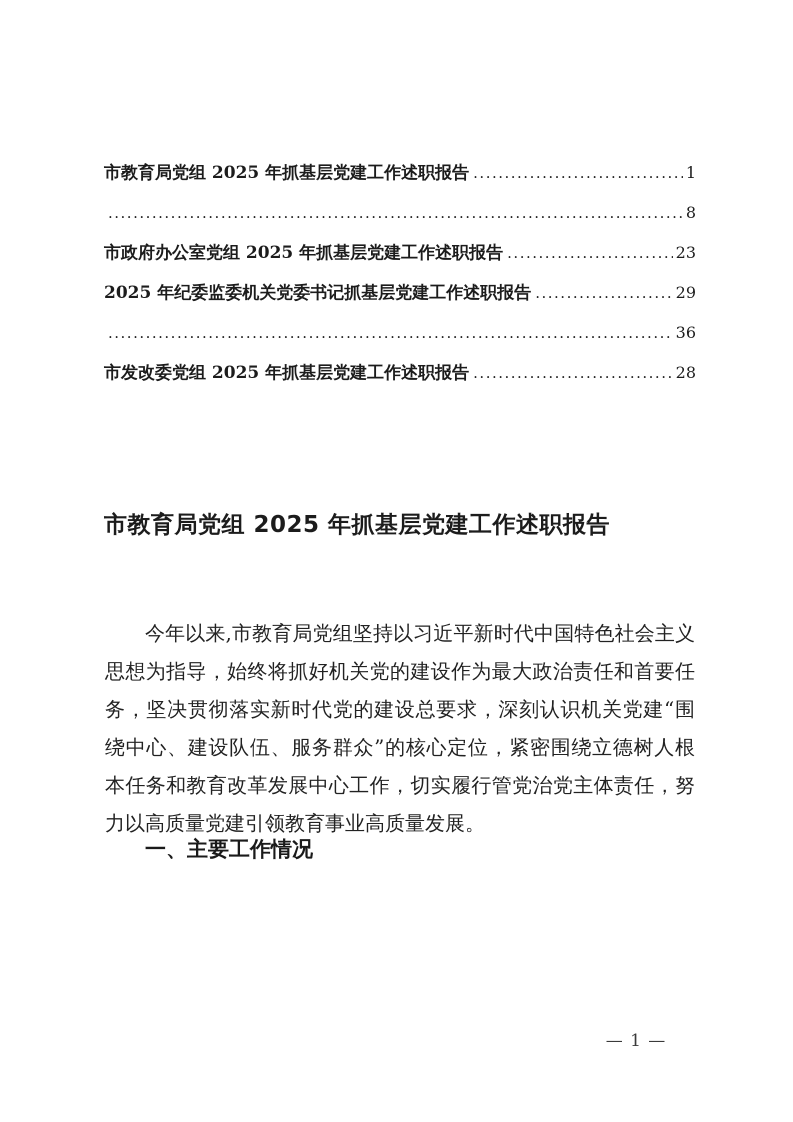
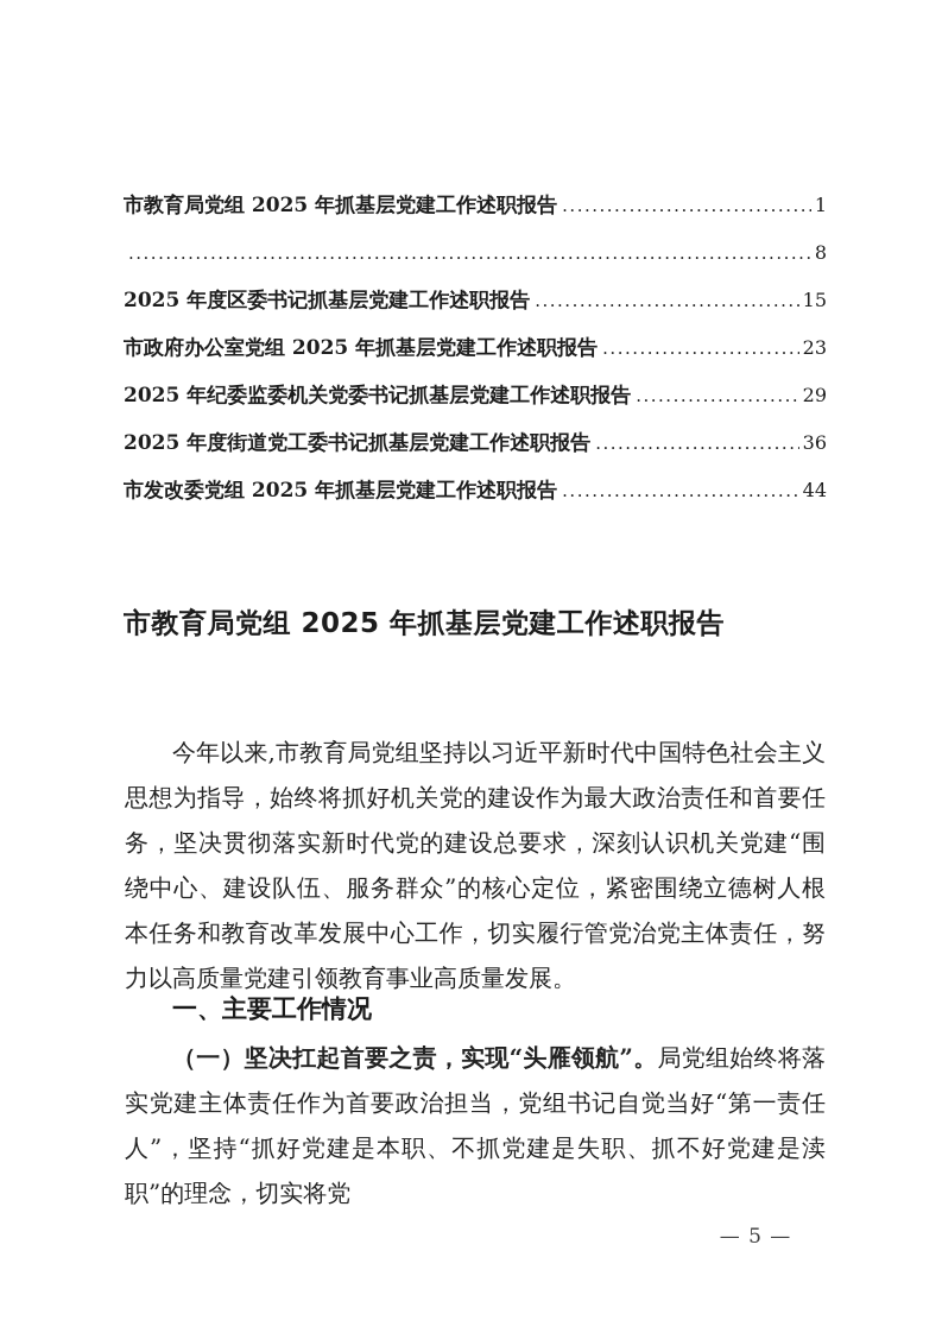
  市教育局党组 2025 年抓基层党建工作述职报告
  1
  8
+ 2025 年度区委书记抓基层党建工作述职报告
+ 15
  市政府办公室党组 2025 年抓基层党建工作述职报告
  23
  2025 年纪委监委机关党委书记抓基层党建工作述职报告
  29
+ 2025 年度街道党工委书记抓基层党建工作述职报告
  36
  市发改委党组 2025 年抓基层党建工作述职报告
- 28
+ 44
  市教育局党组 2025 年抓基层党建工作述职报告
  今年以来,市教育局党组坚持以习近平新时代中国特色社会主义思想为指导，始终将抓好机关党的建设作为最大政治责任和首要任务，坚决贯彻落实新时代党的建设总要求，深刻认识机关党建“围绕中心、建设队伍、服务群众”的核心定位，紧密围绕立德树人根本任务和教育改革发展中心工作，切实履行管党治党主体责任，努力以高质量党建引领教育事业高质量发展。
  一、主要工作情况
+ （一）坚决扛起首要之责，实现“头雁领航”。局党组始终将落实党建主体责任作为首要政治担当，党组书记自觉当好“第一责任人”，坚持“抓好党建是本职、不抓党建是失职、抓不好党建是渎职”的理念，切实将党
- — 1 —
+ — 5 —
